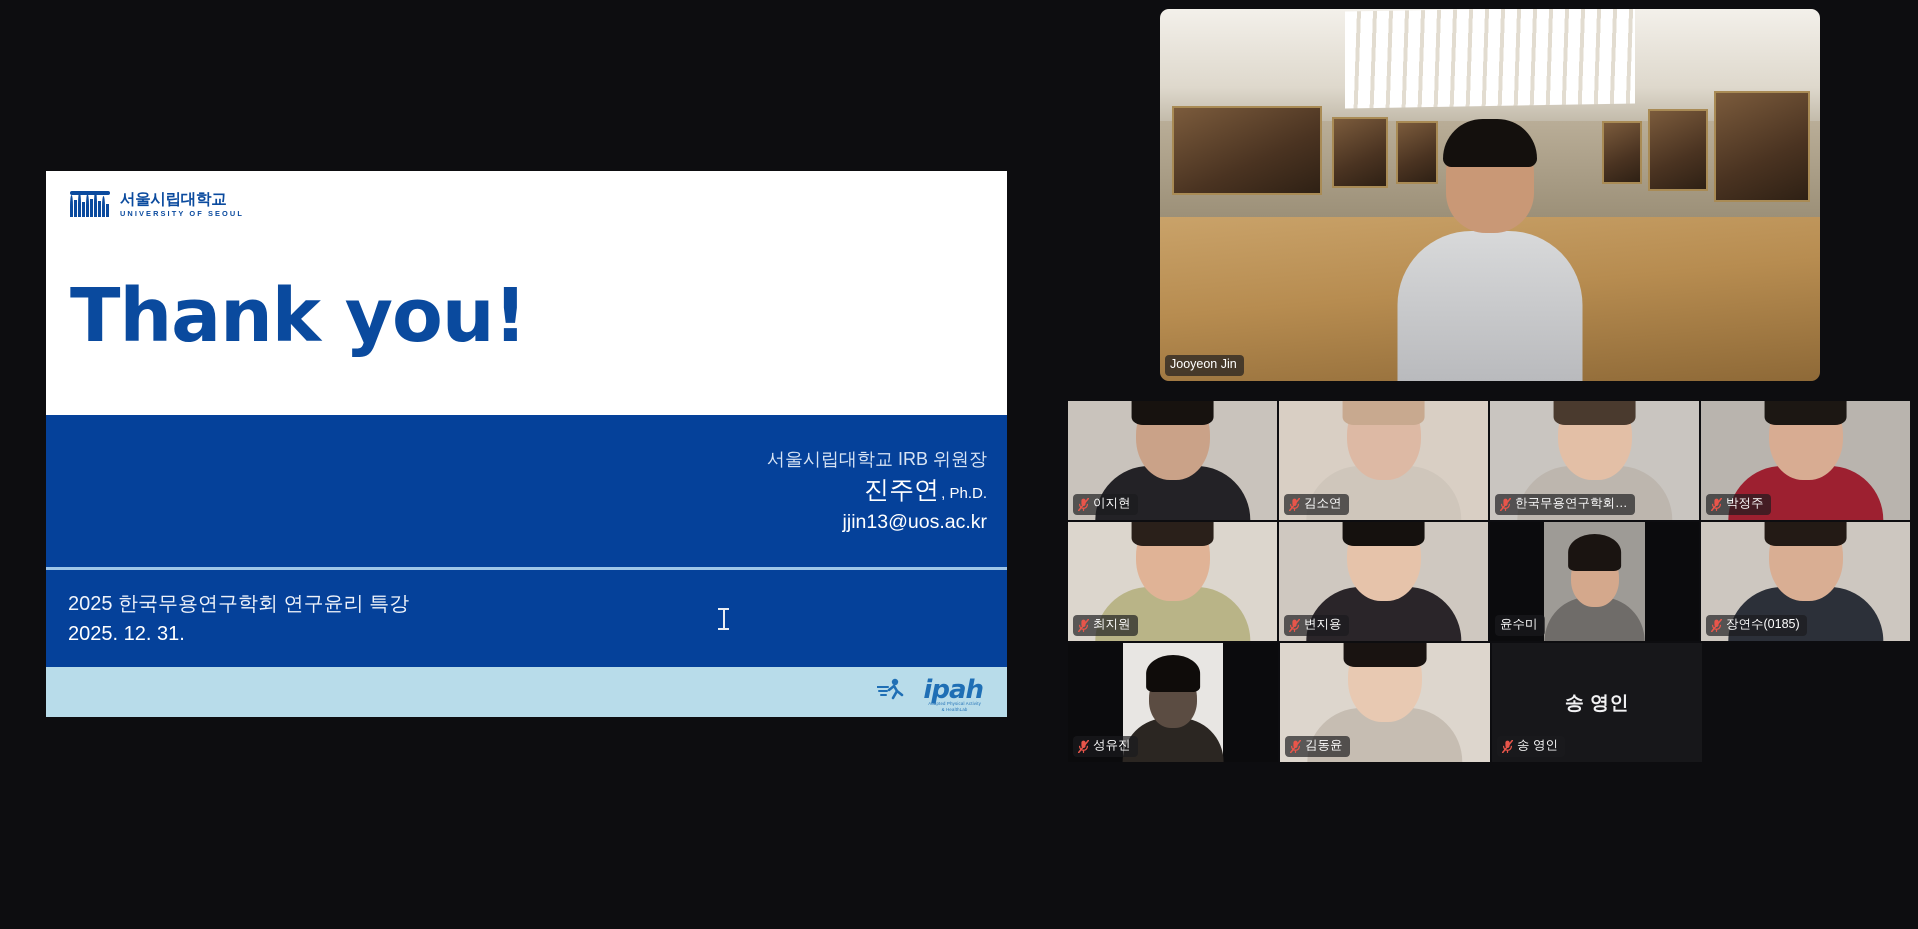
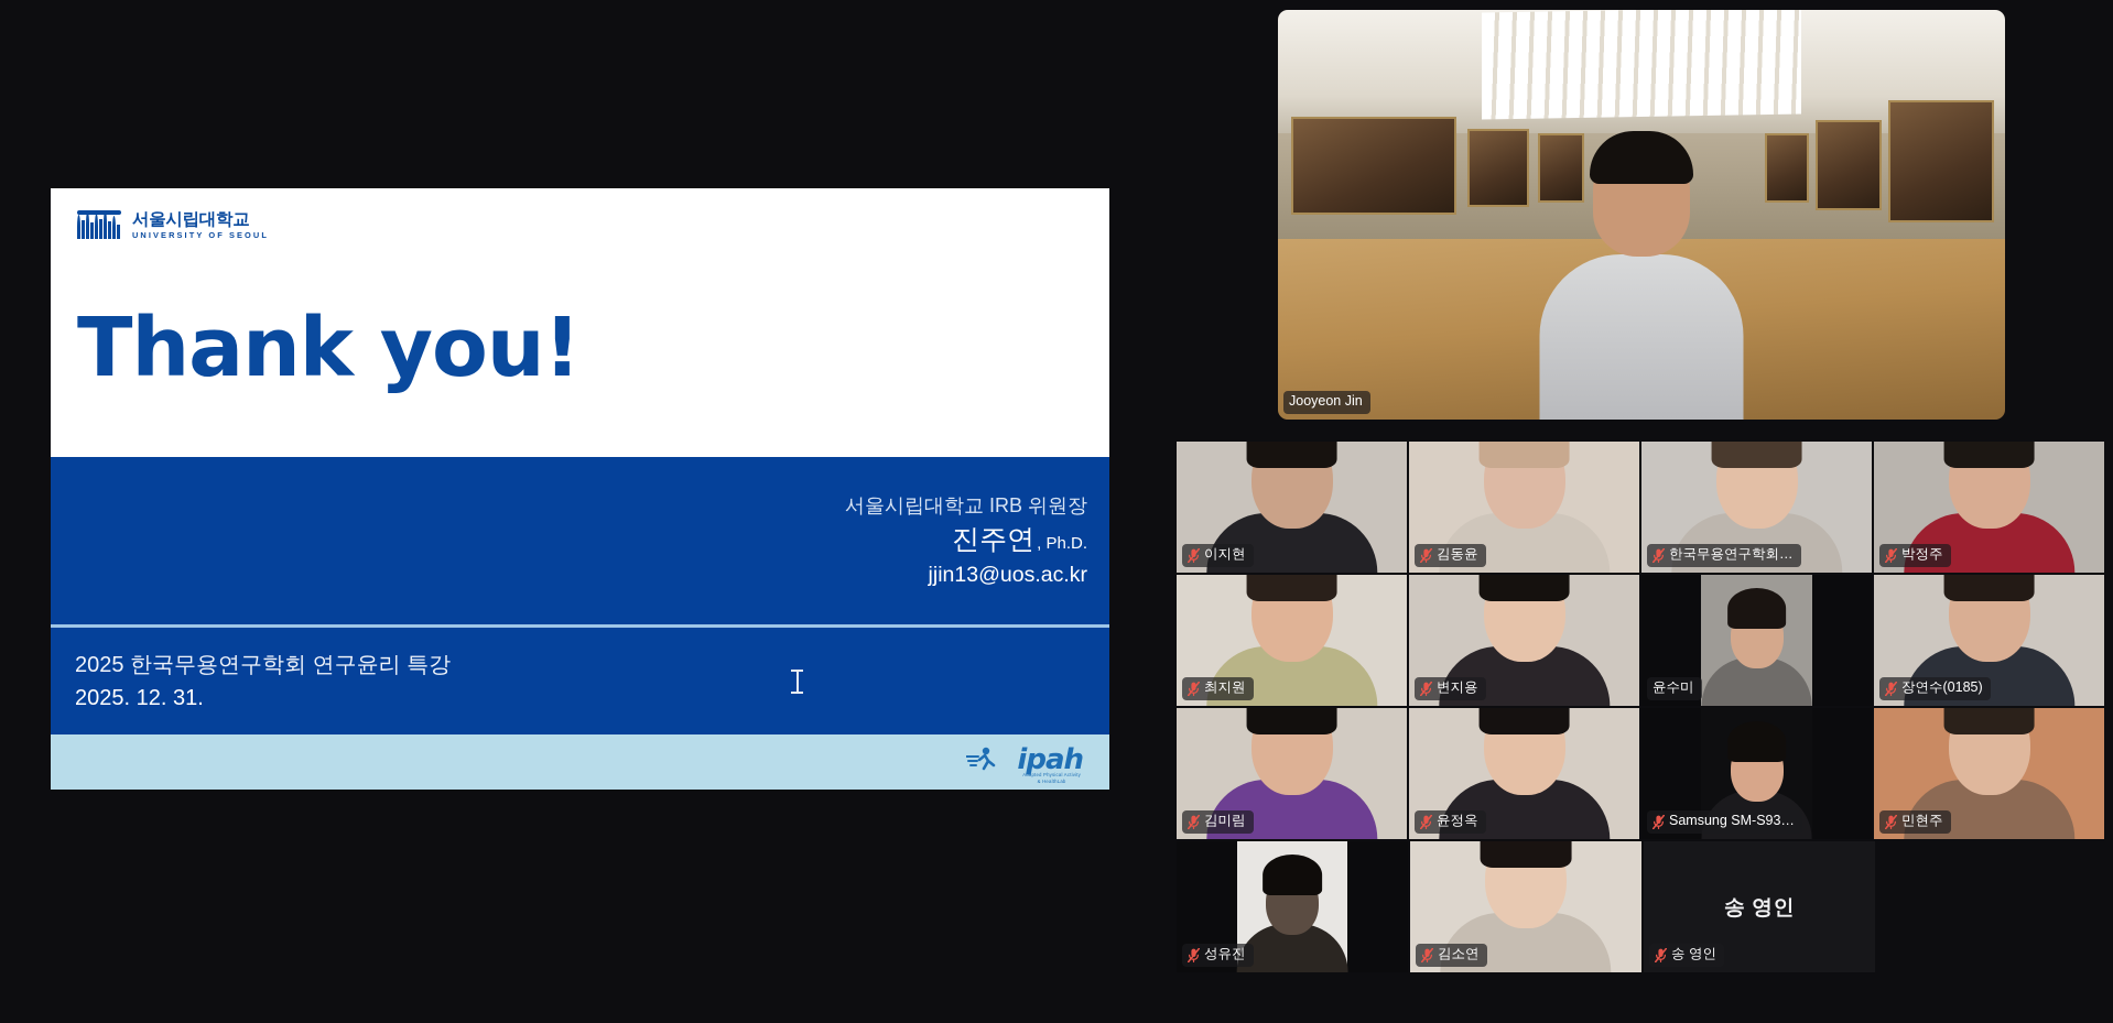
  서울시립대학교
  UNIVERSITY OF SEOUL
  Thank you!
  서울시립대학교 IRB 위원장
  진주연
  , Ph.D.
  jjin13@uos.ac.kr
  2025 한국무용연구학회 연구윤리 특강
  2025. 12. 31.
  ipah
  Jooyeon Jin
  이지현
- 김소연
+ 김동윤
  한국무용연구학회…
  박정주
  최지원
  변지용
  윤수미
  장연수(0185)
+ 김미림
+ 윤정옥
+ Samsung SM-S93…
+ 민현주
  성유진
- 김동윤
+ 김소연
  송 영인
  송 영인
